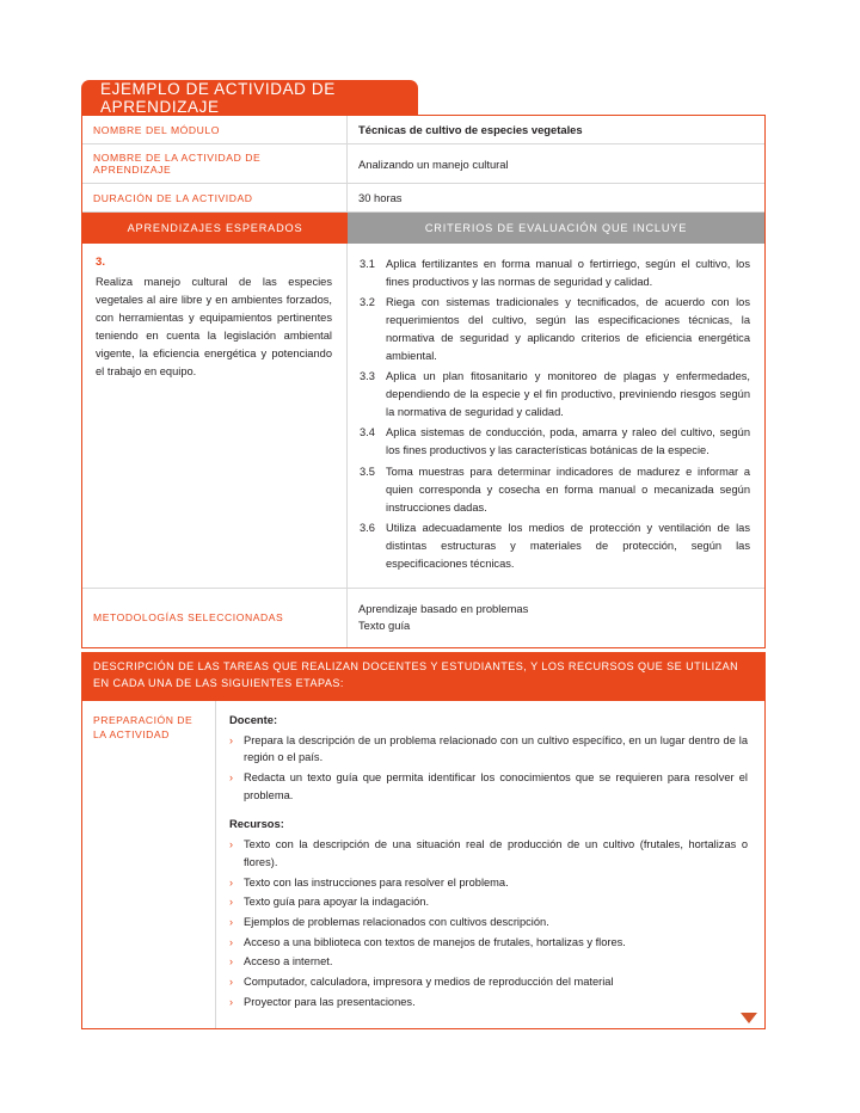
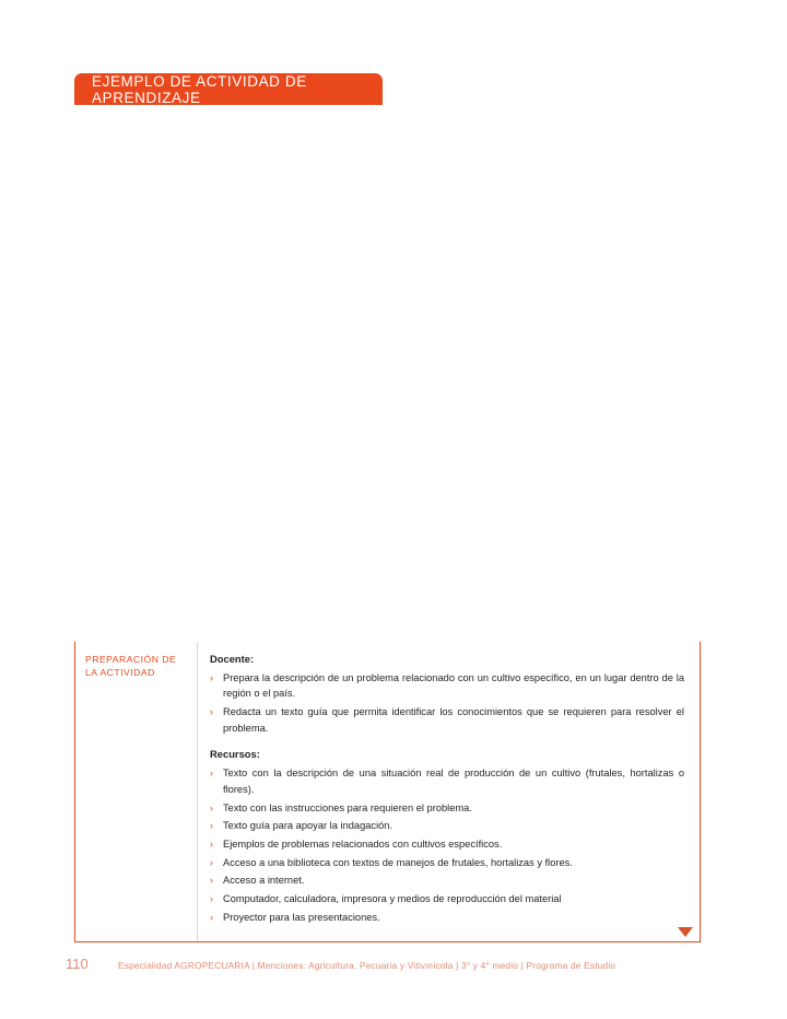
  EJEMPLO DE ACTIVIDAD DE APRENDIZAJE
- NOMBRE DEL MÓDULO
- Técnicas de cultivo de especies vegetales
- NOMBRE DE LA ACTIVIDAD DE APRENDIZAJE
- Analizando un manejo cultural
- DURACIÓN DE LA ACTIVIDAD
- 30 horas
- APRENDIZAJES ESPERADOS
- CRITERIOS DE EVALUACIÓN QUE INCLUYE
- 3.
- Realiza manejo cultural de las especies vegetales al aire libre y en ambientes forzados, con herramientas y equipamientos pertinentes teniendo en cuenta la legislación ambiental vigente, la eficiencia energética y potenciando el trabajo en equipo.
- 3.1
- Aplica fertilizantes en forma manual o fertirriego, según el cultivo, los fines productivos y las normas de seguridad y calidad.
- 3.2
- Riega con sistemas tradicionales y tecnificados, de acuerdo con los requerimientos del cultivo, según las especificaciones técnicas, la normativa de seguridad y aplicando criterios de eficiencia energética ambiental.
- 3.3
- Aplica un plan fitosanitario y monitoreo de plagas y enfermedades, dependiendo de la especie y el fin productivo, previniendo riesgos según la normativa de seguridad y calidad.
- 3.4
- Aplica sistemas de conducción, poda, amarra y raleo del cultivo, según los fines productivos y las características botánicas de la especie.
- 3.5
- Toma muestras para determinar indicadores de madurez e informar a quien corresponda y cosecha en forma manual o mecanizada según instrucciones dadas.
- 3.6
- Utiliza adecuadamente los medios de protección y ventilación de las distintas estructuras y materiales de protección, según las especificaciones técnicas.
- METODOLOGÍAS SELECCIONADAS
- Aprendizaje basado en problemas
- Texto guía
- DESCRIPCIÓN DE LAS TAREAS QUE REALIZAN DOCENTES Y ESTUDIANTES, Y LOS RECURSOS QUE SE UTILIZAN EN CADA UNA DE LAS SIGUIENTES ETAPAS:
  PREPARACIÓN DE LA ACTIVIDAD
  Docente:
  ›
  Prepara la descripción de un problema relacionado con un cultivo específico, en un lugar dentro de la región o el país.
  ›
  Redacta un texto guía que permita identificar los conocimientos que se requieren para resolver el problema.
  Recursos:
  ›
  Texto con la descripción de una situación real de producción de un cultivo (frutales, hortalizas o flores).
  ›
- Texto con las instrucciones para resolver el problema.
+ Texto con las instrucciones para requieren el problema.
  ›
  Texto guía para apoyar la indagación.
  ›
- Ejemplos de problemas relacionados con cultivos descripción.
+ Ejemplos de problemas relacionados con cultivos específicos.
  ›
  Acceso a una biblioteca con textos de manejos de frutales, hortalizas y flores.
  ›
  Acceso a internet.
  ›
  Computador, calculadora, impresora y medios de reproducción del material
  ›
  Proyector para las presentaciones.
+ 110
+ Especialidad AGROPECUARIA | Menciones: Agricultura, Pecuaria y Vitivinícola | 3° y 4° medio | Programa de Estudio
